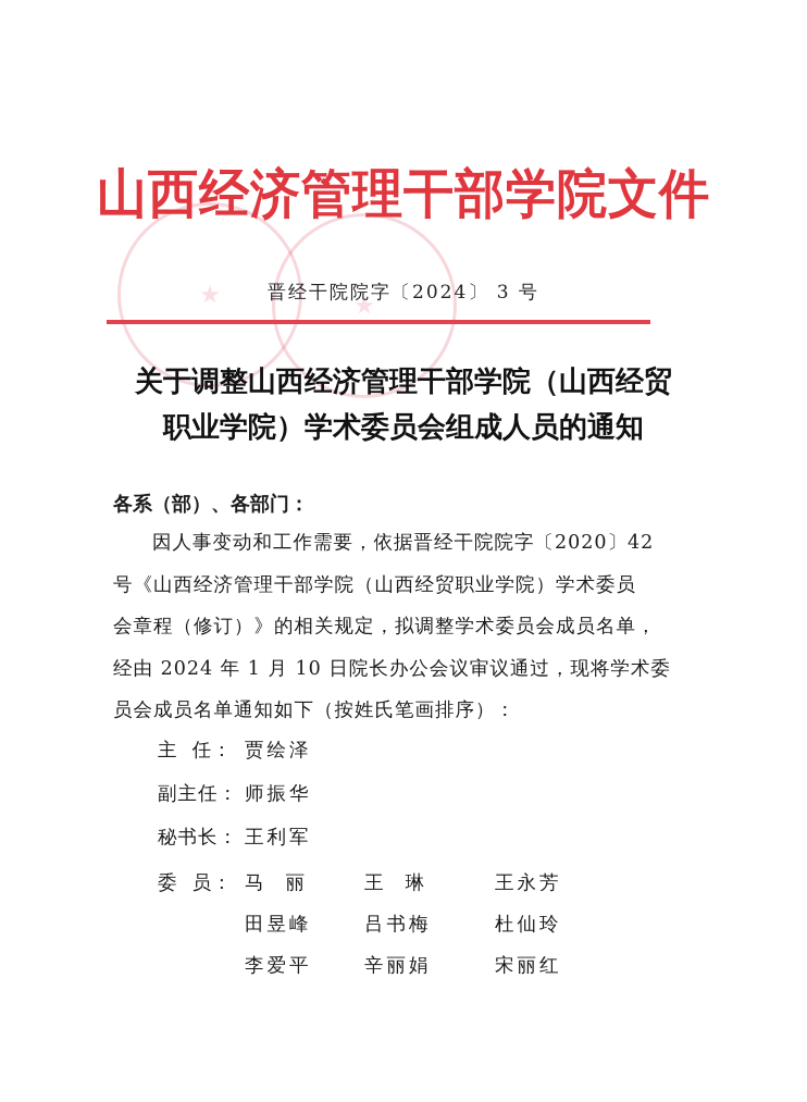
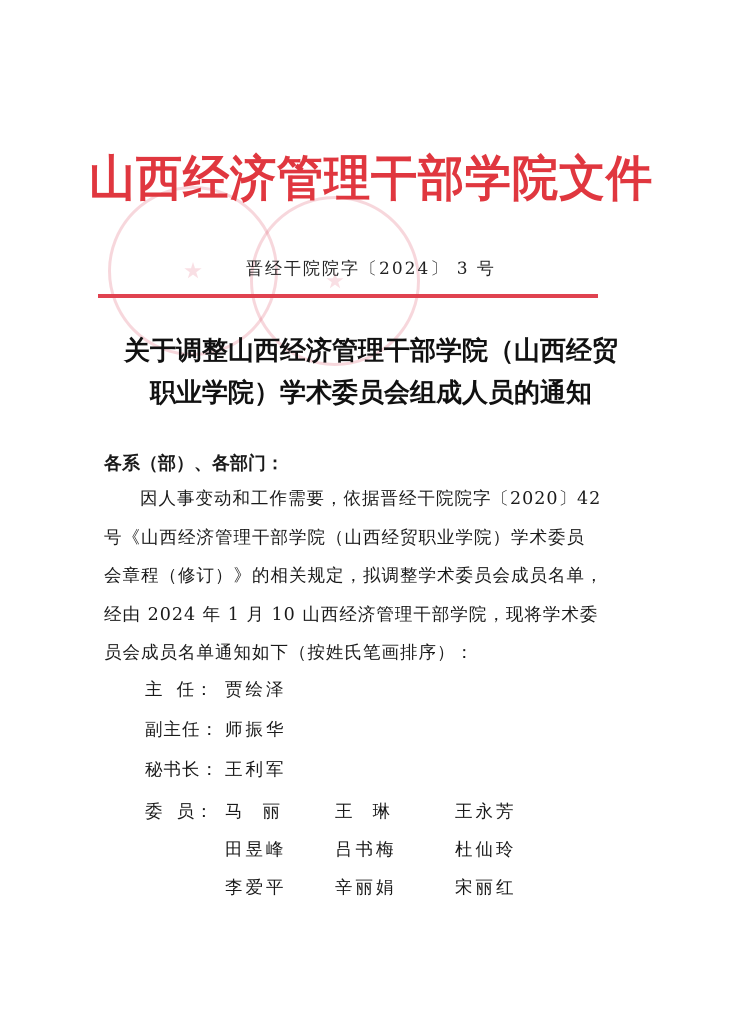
  山西经济管理干部学院文件
  晋经干院院字〔2024〕 3 号
  关于调整山西经济管理干部学院（山西经贸
  职业学院）学术委员会组成人员的通知
  各系（部）、各部门：
  因人事变动和工作需要，依据晋经干院院字〔2020〕42
  号《山西经济管理干部学院（山西经贸职业学院）学术委员
  会章程（修订）》的相关规定，拟调整学术委员会成员名单，
- 经由 2024 年 1 月 10 日院长办公会议审议通过，现将学术委
+ 经由 2024 年 1 月 10 山西经济管理干部学院，现将学术委
  员会成员名单通知如下（按姓氏笔画排序）：
  主 任：
  贾绘泽
  副主任：
  师振华
  秘书长：
  王利军
  委 员：
  马 丽
  王 琳
  王永芳
  田昱峰
  吕书梅
  杜仙玲
  李爱平
  辛丽娟
  宋丽红
